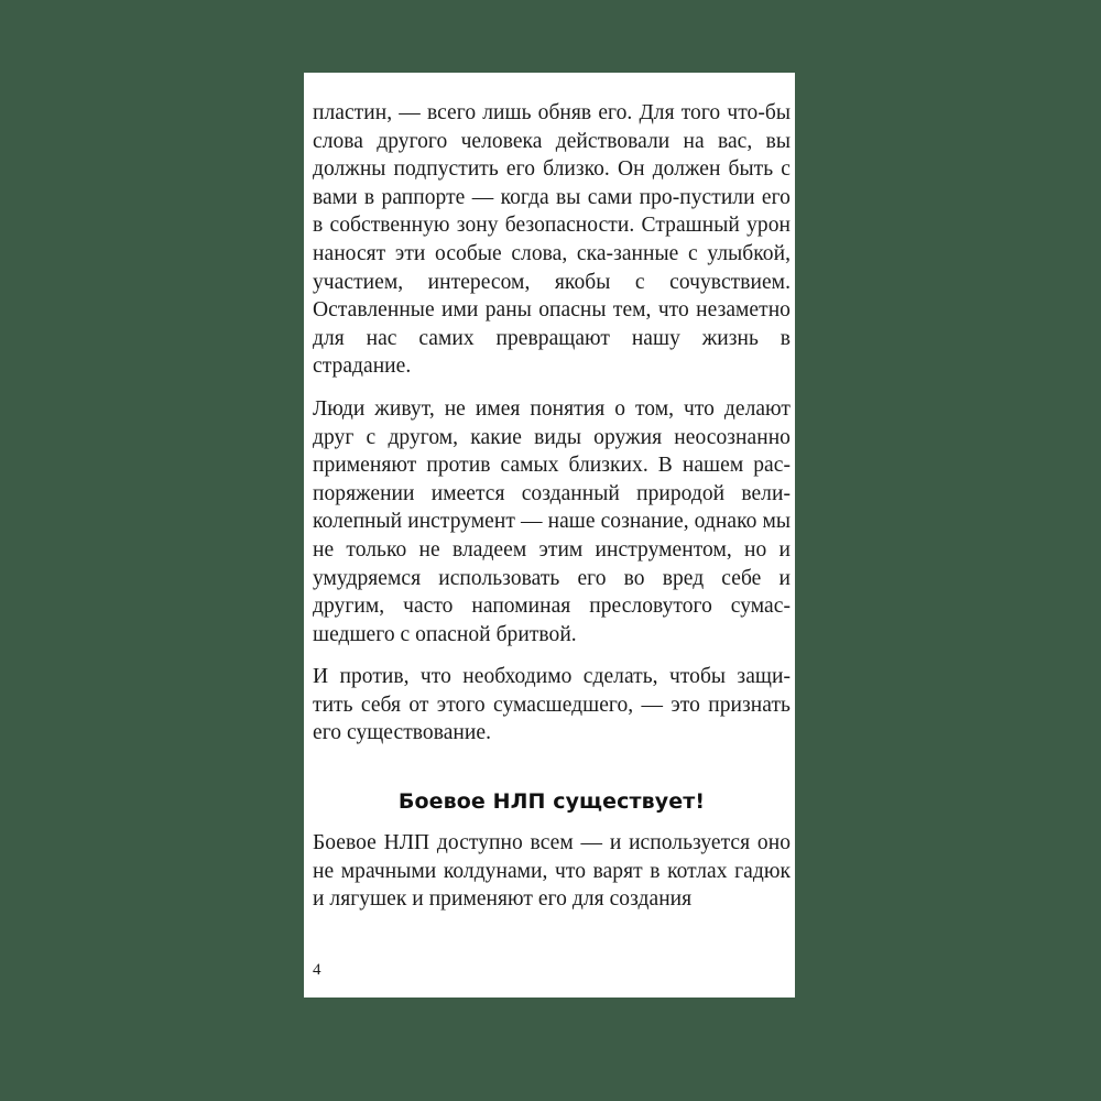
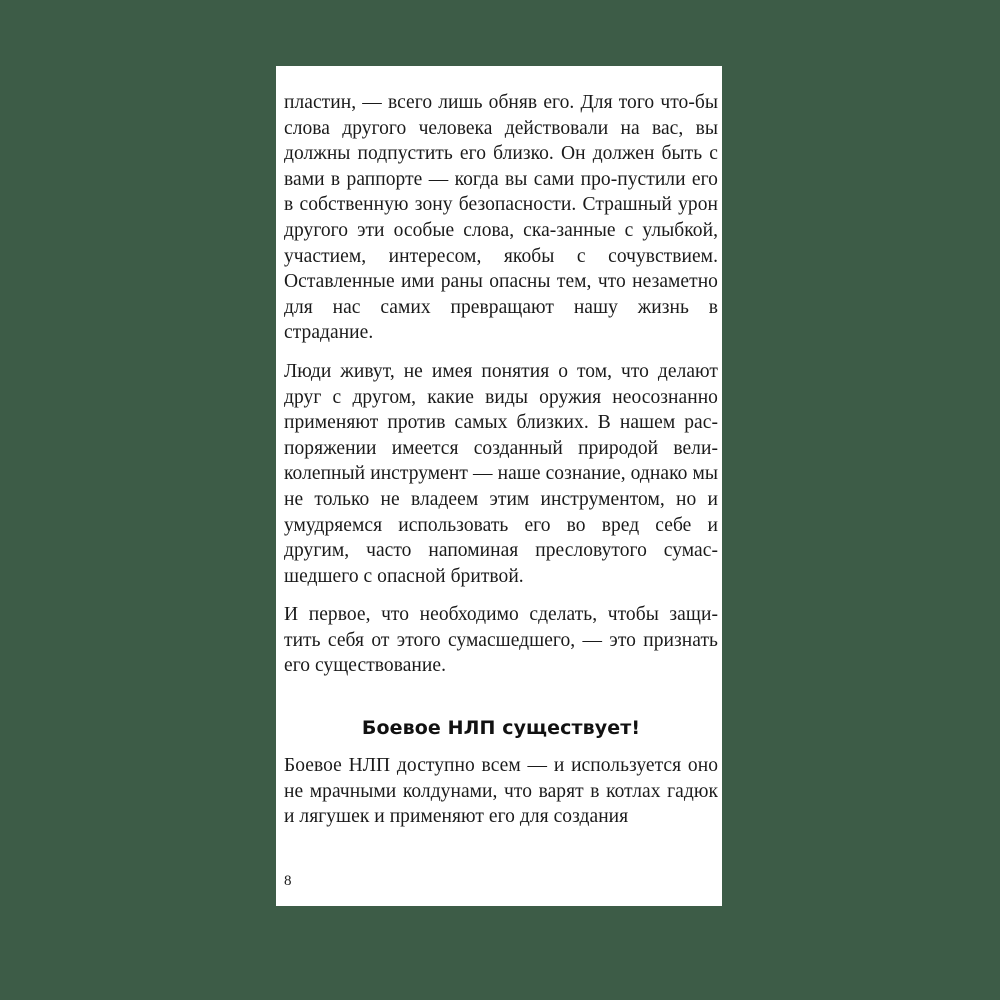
- пластин, — всего лишь обняв его. Для того что-бы слова другого человека действовали на вас, вы должны подпустить его близко. Он должен быть с вами в раппорте — когда вы сами про-пустили его в собственную зону безопасности. Страшный урон наносят эти особые слова, ска-занные с улыбкой, участием, интересом, якобы с сочувствием. Оставленные ими раны опасны тем, что незаметно для нас самих превращают нашу жизнь в страдание.
+ пластин, — всего лишь обняв его. Для того что-бы слова другого человека действовали на вас, вы должны подпустить его близко. Он должен быть с вами в раппорте — когда вы сами про-пустили его в собственную зону безопасности. Страшный урон другого эти особые слова, ска-занные с улыбкой, участием, интересом, якобы с сочувствием. Оставленные ими раны опасны тем, что незаметно для нас самих превращают нашу жизнь в страдание.
  Люди живут, не имея понятия о том, что делают друг с другом, какие виды оружия неосознанно применяют против самых близких. В нашем рас-поряжении имеется созданный природой вели-колепный инструмент — наше сознание, однако мы не только не владеем этим инструментом, но и умудряемся использовать его во вред себе и другим, часто напоминая пресловутого сумас-шедшего с опасной бритвой.
- И против, что необходимо сделать, чтобы защи-тить себя от этого сумасшедшего, — это признать его существование.
+ И первое, что необходимо сделать, чтобы защи-тить себя от этого сумасшедшего, — это признать его существование.
  Боевое НЛП существует!
  Боевое НЛП доступно всем — и используется оно не мрачными колдунами, что варят в котлах гадюк и лягушек и применяют его для создания
- 4
+ 8
